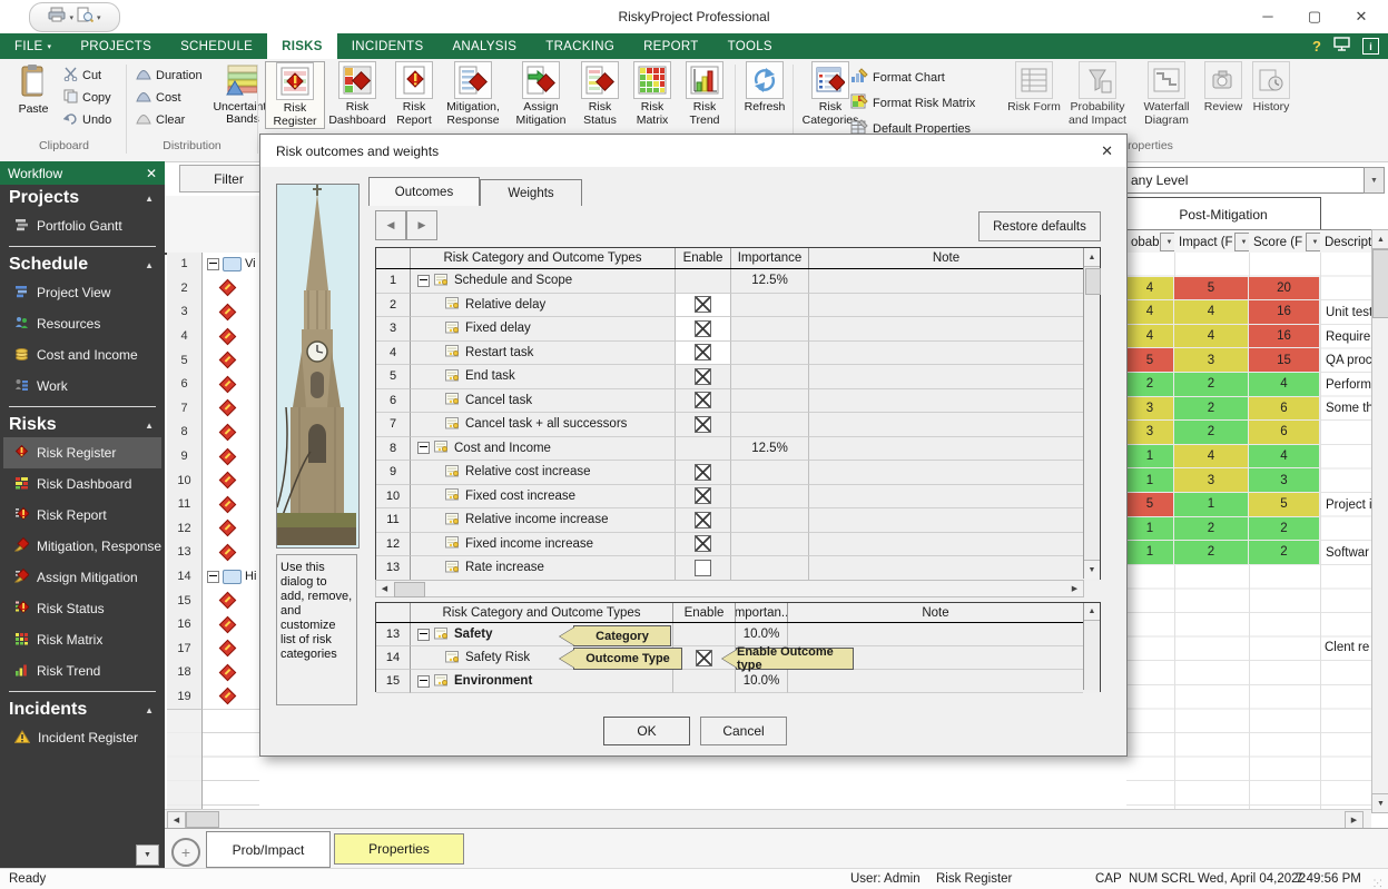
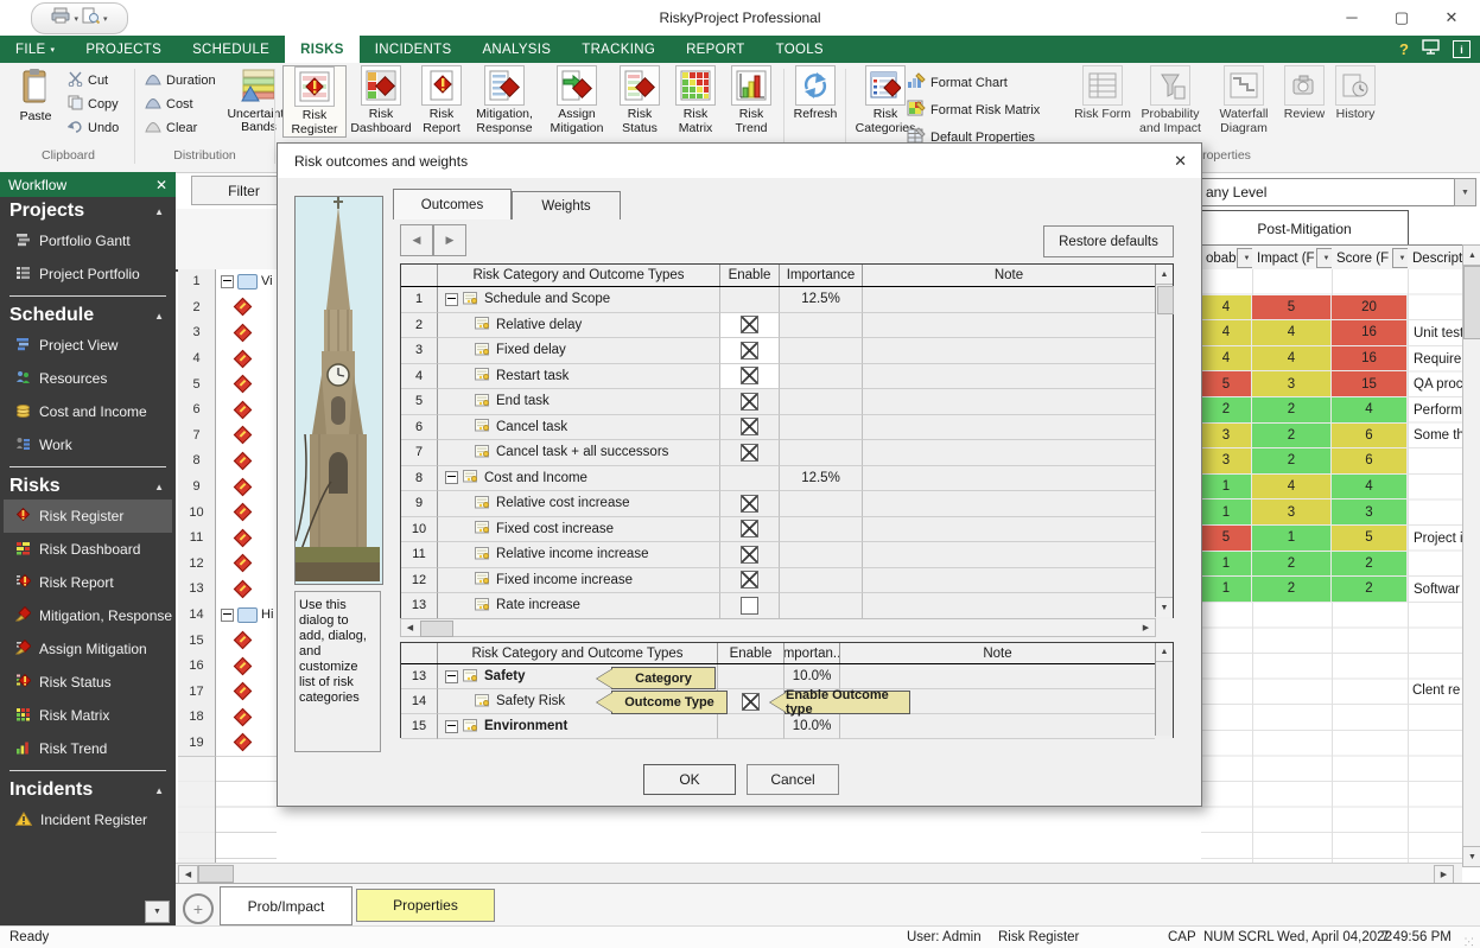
  RiskyProject Professional
  ─
  ▢
  ✕
  FILE
  PROJECTS
  SCHEDULE
  RISKS
  INCIDENTS
  ANALYSIS
  TRACKING
  REPORT
  TOOLS
  ?
  i
  Paste
  Cut
  Copy
  Undo
  Clipboard
  Duration
  Cost
  Clear
  Uncertain Band
  Distribution
  Risk Register
  Risk Dashboard
  Risk Report
  Mitigation, Response
  Assign Mitigation
  Risk Status
  Risk Matrix
  Risk Trend
  Refresh
  Risk Categories
  Format Chart
  Format Risk Matrix
  Default Properties
  Risk Form
  Probability and Impact
  Waterfall Diagram
  Review
  History
  roperties
  Workflow
  ✕
  Projects
  ▲
  Portfolio Gantt
+ Project Portfolio
  Schedule
  ▲
  Project View
  Resources
  Cost and Income
  Work
  Risks
  ▲
  Risk Register
  Risk Dashboard
  Risk Report
  Mitigation, Response
  Assign Mitigation
  Risk Status
  Risk Matrix
  Risk Trend
  Incidents
  ▲
  Incident Register
  Filter
  1
  Vi
  2
  3
  4
  5
  6
  7
  8
  9
  10
  11
  12
  13
  14
  Hi
  15
  16
  17
  18
  19
  any Level
  Post-Mitigation
  obab
  Impact (F
  Score (F
  Descript
  4
  5
  20
  4
  4
  16
  Unit tes
  4
  4
  16
  Require
  5
  3
  15
  QA proc
  2
  2
  4
  Perform
  3
  2
  6
  Some th
  3
  2
  6
  1
  4
  4
  1
  3
  3
  5
  1
  5
  Project
  1
  2
  2
  1
  2
  2
  Softwar
  Clent re
  +
  Prob/Impact
  Properties
  Ready
  User: Admin
  Risk Register
  CAP
  NUM
  SCRL
  Wed, April 04,2022
  7:49:56 PM
  ⁙
  Risk outcomes and weights
  ✕
- Use this dialog to add, remove, and customize list of risk categories
+ Use this dialog to add, dialog, and customize list of risk categories
  Outcomes
  Weights
  ◀
  ▶
  Restore defaults
  Risk Category and Outcome Types
  Enable
  Importance
  Note
  1
  Schedule and Scope
  12.5%
  2
  Relative delay
  3
  Fixed delay
  4
  Restart task
  5
  End task
  6
  Cancel task
  7
  Cancel task + all successors
  8
  Cost and Income
  12.5%
  9
  Relative cost increase
  10
  Fixed cost increase
  11
  Relative income increase
  12
  Fixed income increase
  13
  Rate increase
  Risk Category and Outcome Types
  Enable
  mportan..
  Note
  13
  Safety
  10.0%
  14
  Safety Risk
  15
  Environment
  10.0%
  Category
  Outcome Type
  Enable Outcome type
  OK
  Cancel
